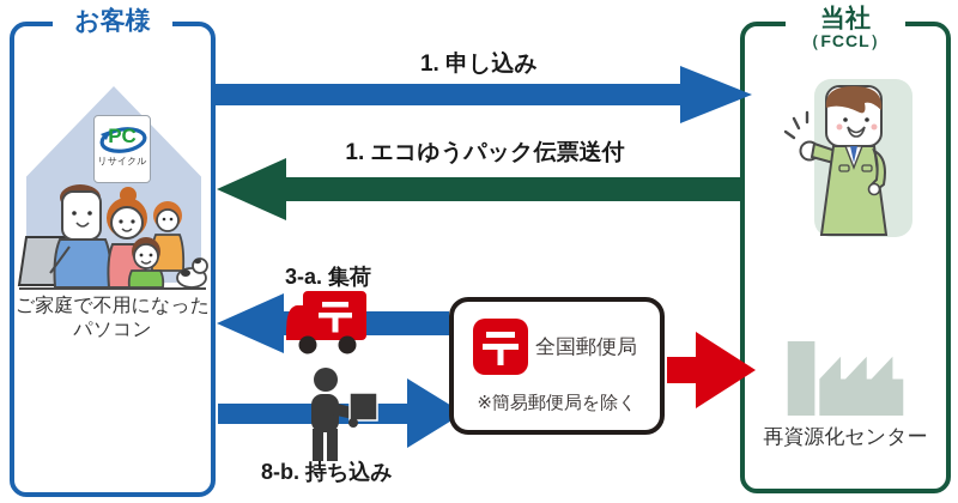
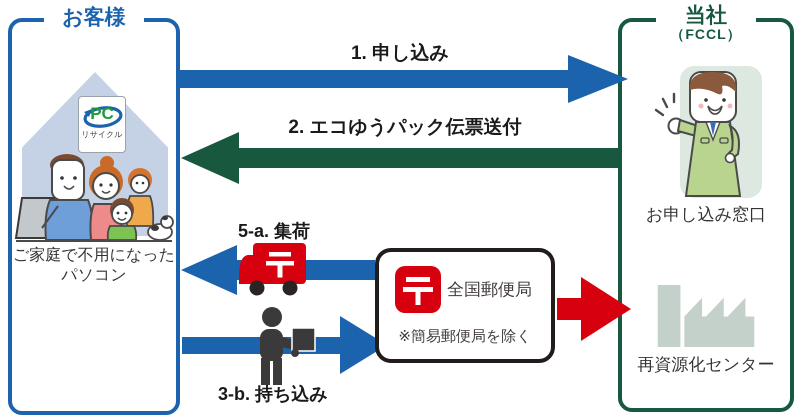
  お客様
  PC
  リサイクル
  ご家庭で不用になった
  パソコン
  当社
  （FCCL）
+ お申し込み窓口
  再資源化センター
  1. 申し込み
- 1. エコゆうパック伝票送付
+ 2. エコゆうパック伝票送付
- 3-a. 集荷
+ 5-a. 集荷
- 8-b. 持ち込み
+ 3-b. 持ち込み
  全国郵便局
  ※簡易郵便局を除く
